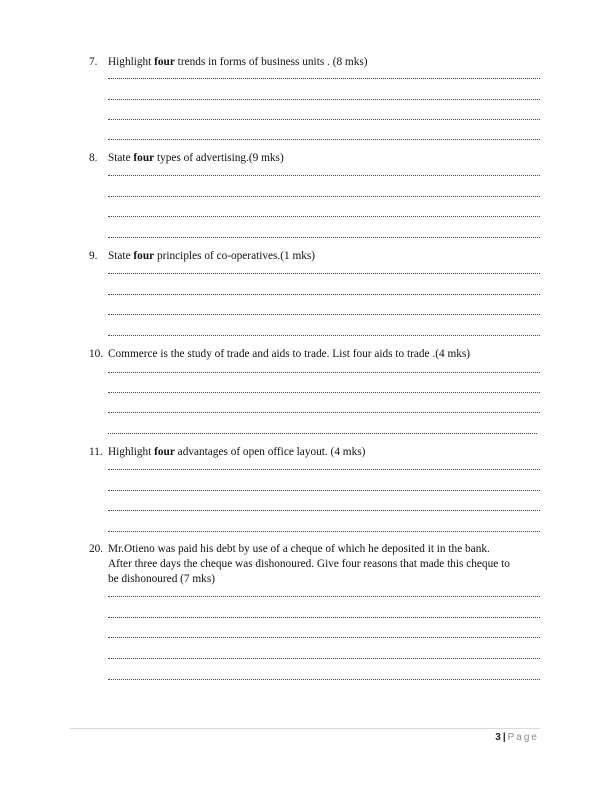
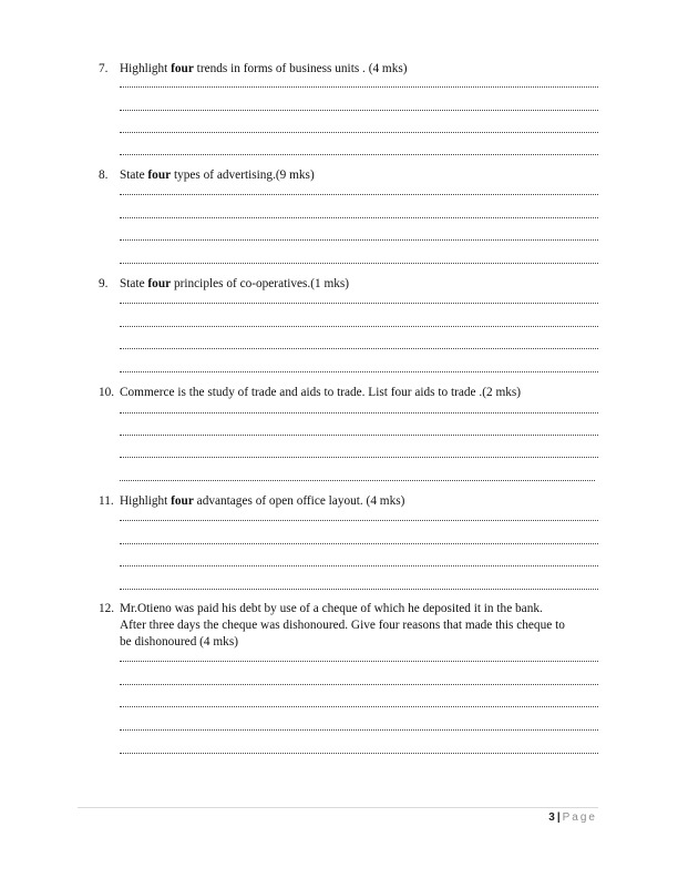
  7.
- Highlight four trends in forms of business units . (8 mks)
+ Highlight four trends in forms of business units . (4 mks)
  8.
  State four types of advertising.(9 mks)
  9.
  State four principles of co-operatives.(1 mks)
  10.
- Commerce is the study of trade and aids to trade. List four aids to trade .(4 mks)
+ Commerce is the study of trade and aids to trade. List four aids to trade .(2 mks)
  11.
  Highlight four advantages of open office layout. (4 mks)
- 20.
+ 12.
  Mr.Otieno was paid his debt by use of a cheque of which he deposited it in the bank.
  After three days the cheque was dishonoured. Give four reasons that made this cheque to
- be dishonoured (7 mks)
+ be dishonoured (4 mks)
  3 | Page
